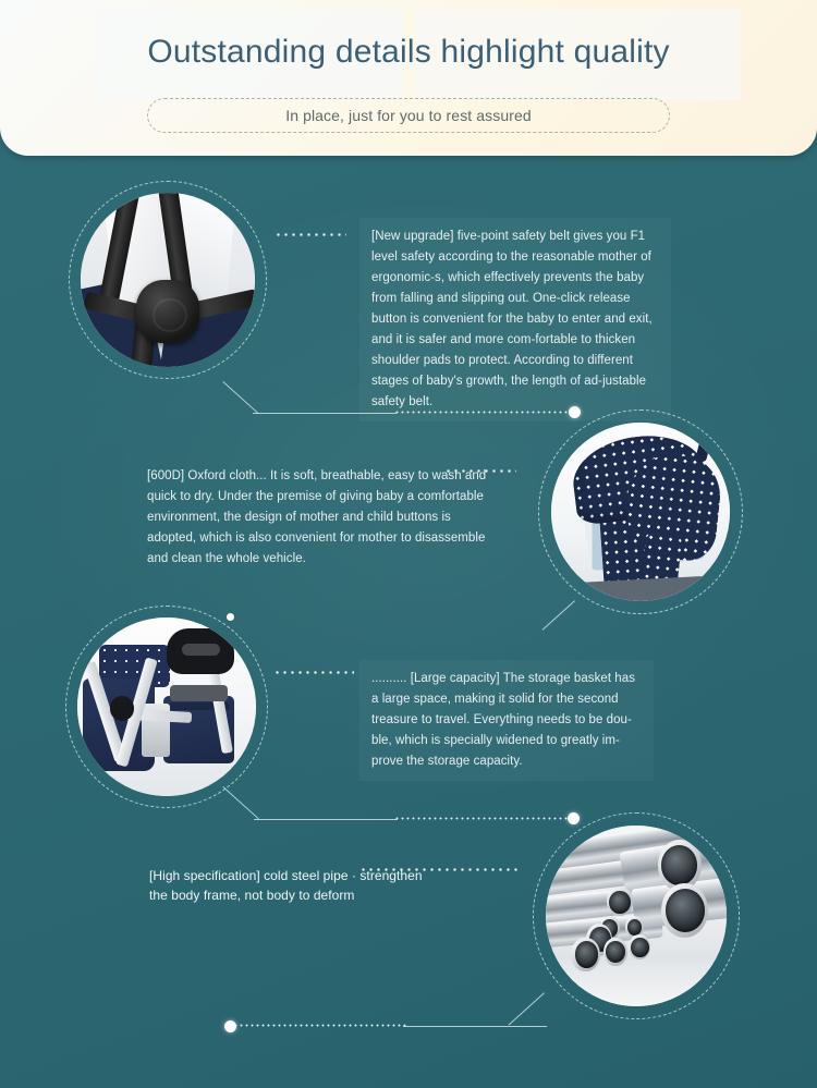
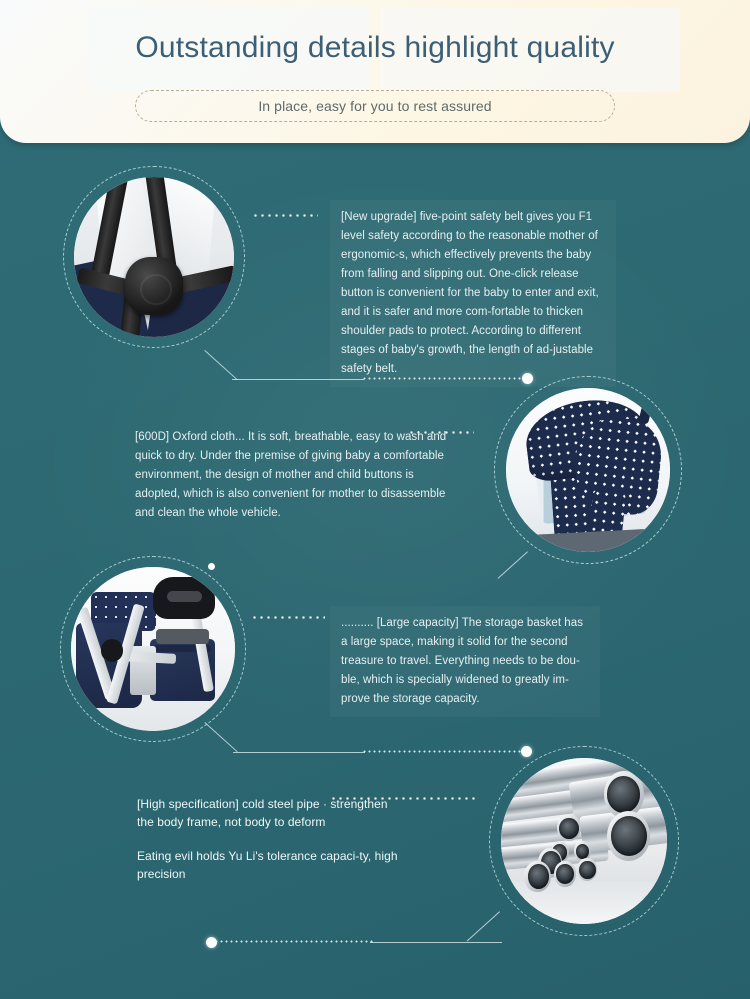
  Outstanding details highlight quality
- In place, just for you to rest assured
+ In place, easy for you to rest assured
  [New upgrade] five-point safety belt gives you F1 level safety according to the reasonable mother of ergonomic-s, which effectively prevents the baby from falling and slipping out. One-click release button is convenient for the baby to enter and exit, and it is safer and more com-fortable to thicken shoulder pads to protect. According to different stages of baby's growth, the length of ad-justable safety belt.
  [600D] Oxford cloth... It is soft, breathable, easy to wash and quick to dry. Under the premise of giving baby a comfortable environment, the design of mother and child buttons is adopted, which is also convenient for mother to disassemble and clean the whole vehicle.
  .......... [Large capacity] The storage basket has a large space, making it solid for the second treasure to travel. Everything needs to be dou-ble, which is specially widened to greatly im-prove the storage capacity.
  [High specification] cold steel pipe · strengthen the body frame, not body to deform
+ Eating evil holds Yu Li's tolerance capaci-ty, high precision
